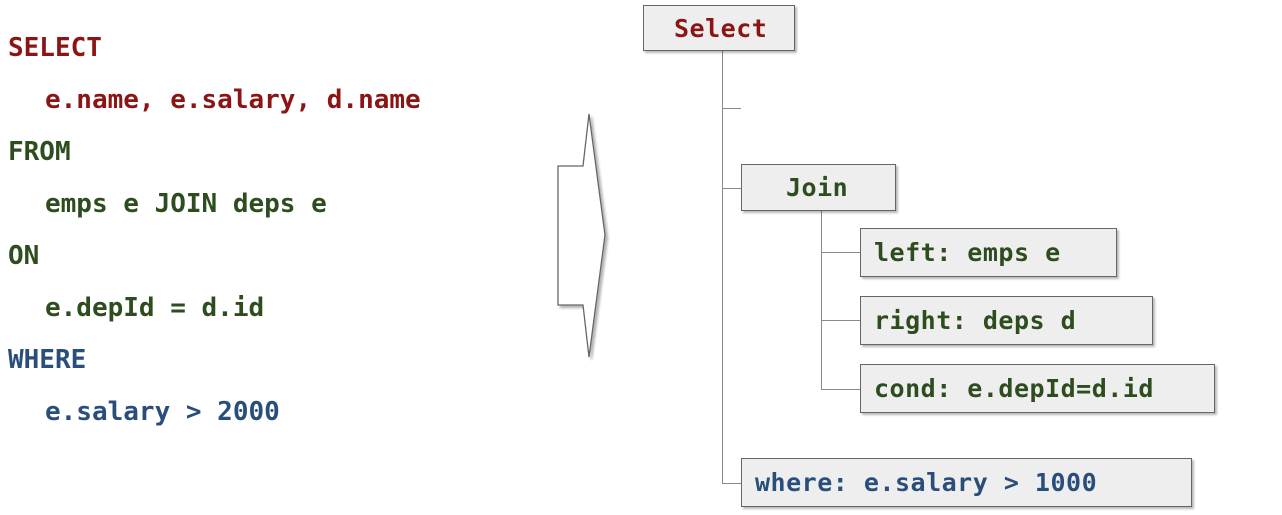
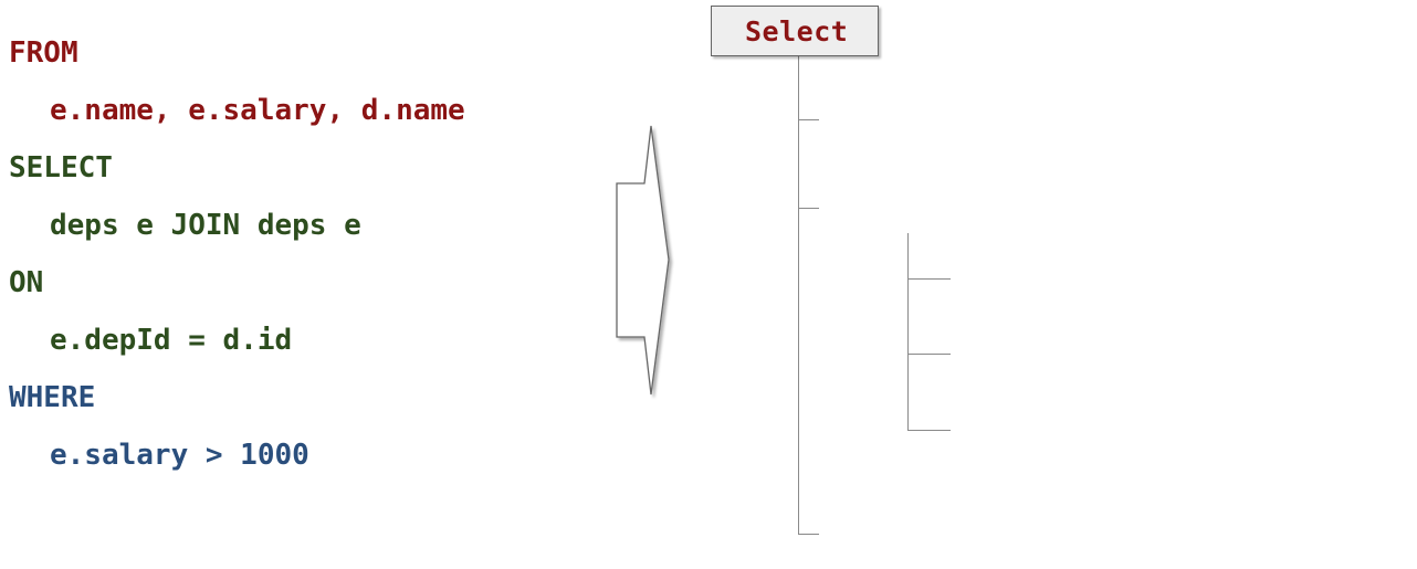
- SELECT
+ FROM
  e.name, e.salary, d.name
- FROM
+ SELECT
- emps e JOIN deps e
+ deps e JOIN deps e
  ON
  e.depId = d.id
  WHERE
- e.salary > 2000
+ e.salary > 1000
  Select
- Join
- left: emps e
- right: deps d
- cond: e.depId=d.id
- where: e.salary > 1000
